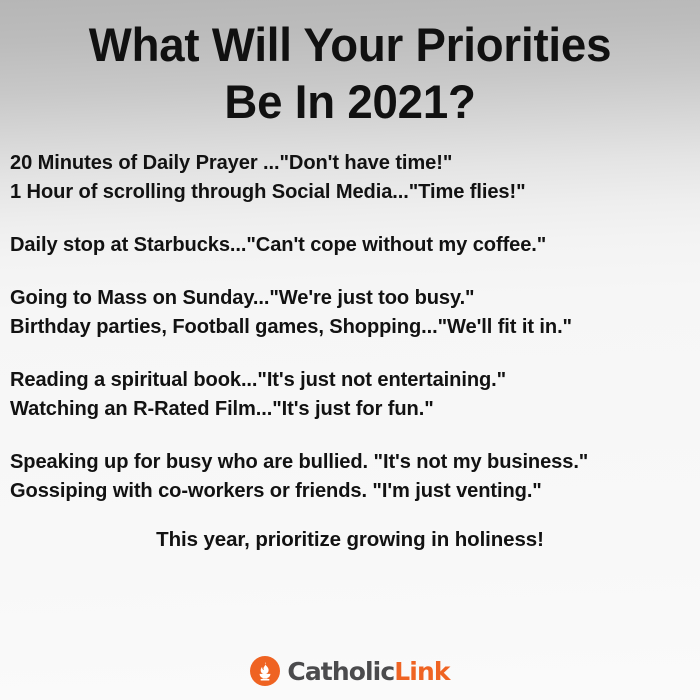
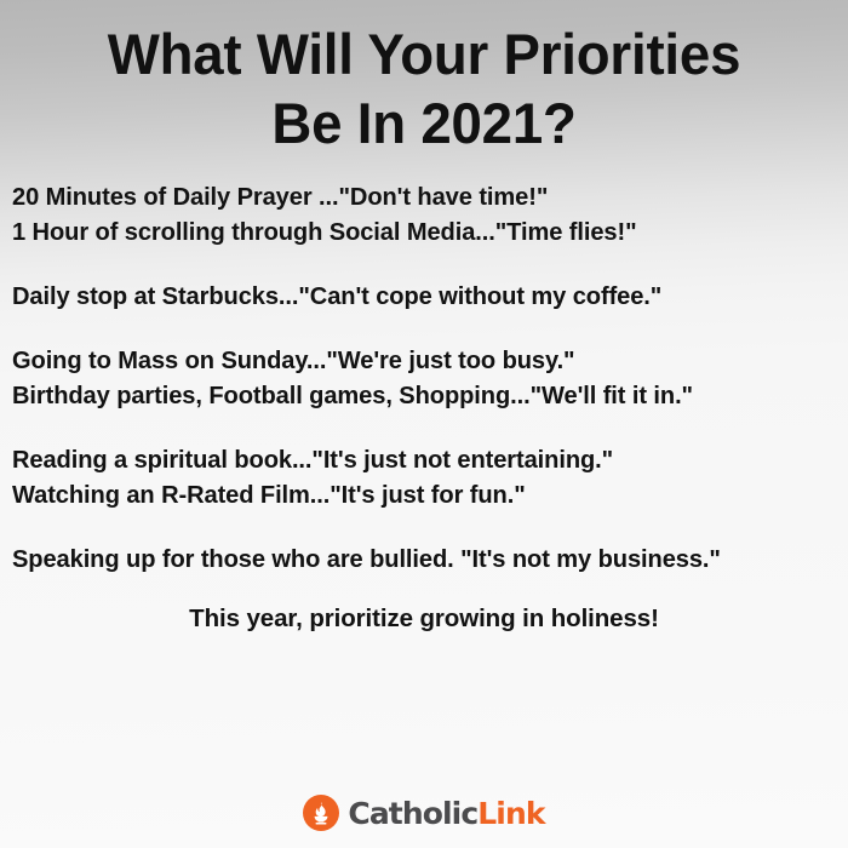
  What Will Your Priorities
  Be In 2021?
  20 Minutes of Daily Prayer ..."Don't have time!"
  1 Hour of scrolling through Social Media..."Time flies!"
  Daily stop at Starbucks..."Can't cope without my coffee."
  Going to Mass on Sunday..."We're just too busy."
  Birthday parties, Football games, Shopping..."We'll fit it in."
  Reading a spiritual book..."It's just not entertaining."
  Watching an R-Rated Film..."It's just for fun."
- Speaking up for busy who are bullied. "It's not my business."
+ Speaking up for those who are bullied. "It's not my business."
- Gossiping with co-workers or friends. "I'm just venting."
  This year, prioritize growing in holiness!
  CatholicLink
